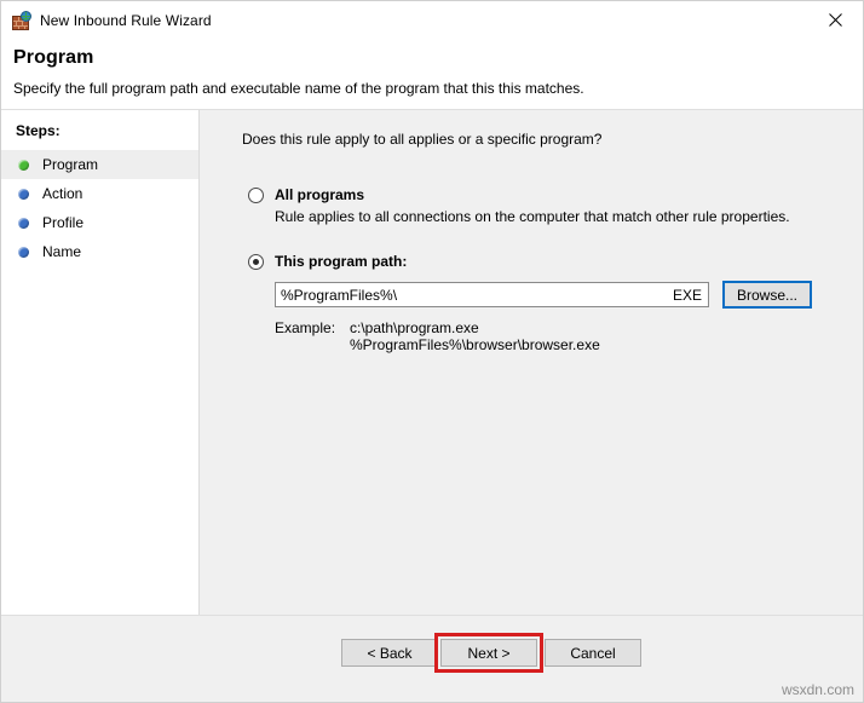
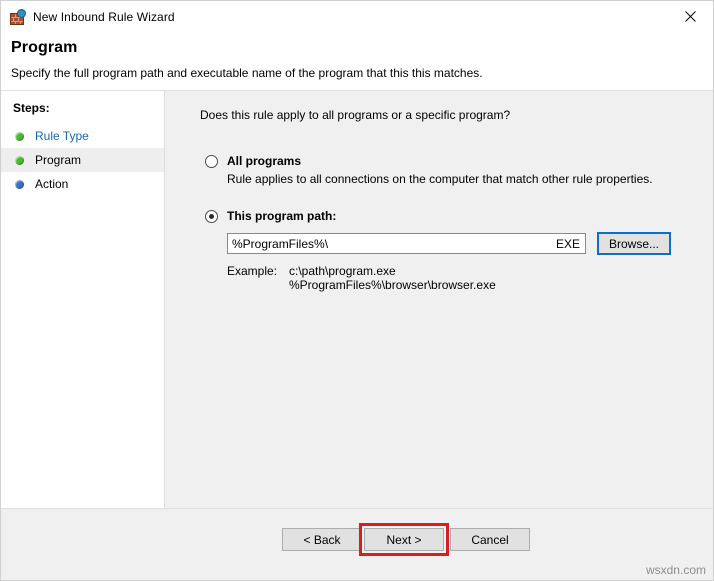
  New Inbound Rule Wizard
  Program
  Specify the full program path and executable name of the program that this this matches.
  Steps:
+ Rule Type
  Program
  Action
- Profile
- Name
- Does this rule apply to all applies or a specific program?
+ Does this rule apply to all programs or a specific program?
  All programs
  Rule applies to all connections on the computer that match other rule properties.
  This program path:
  %ProgramFiles%\
  EXE
  Browse...
  Example:
  c:\path\program.exe
  %ProgramFiles%\browser\browser.exe
  < Back
  Next >
  Cancel
  wsxdn.com
